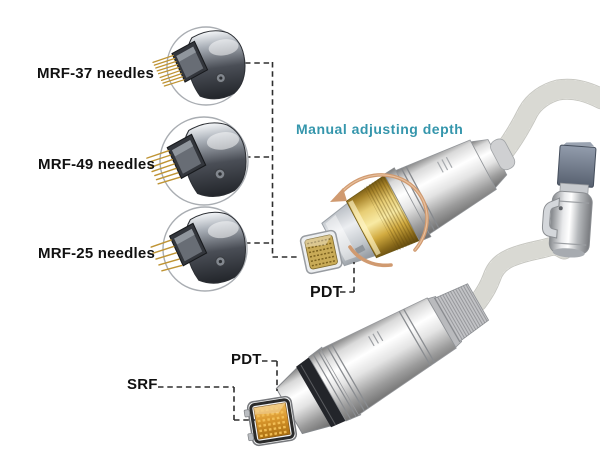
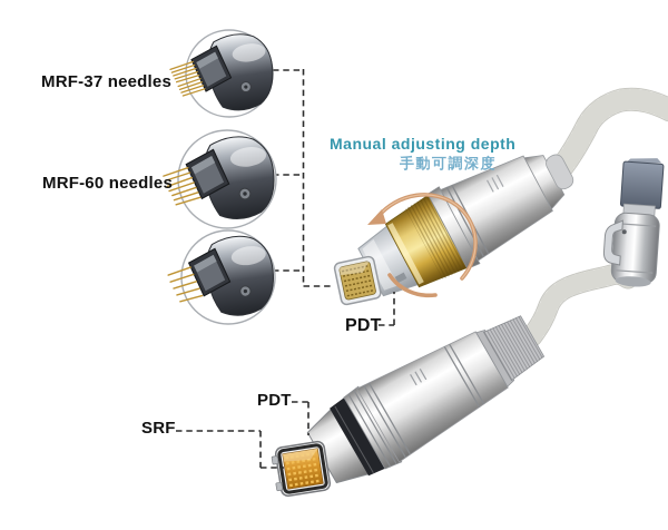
  MRF-37 needles
- MRF-49 needles
+ MRF-60 needles
- MRF-25 needles
  Manual adjusting depth
+ 手動可調深度
  PDT
  PDT
  SRF
